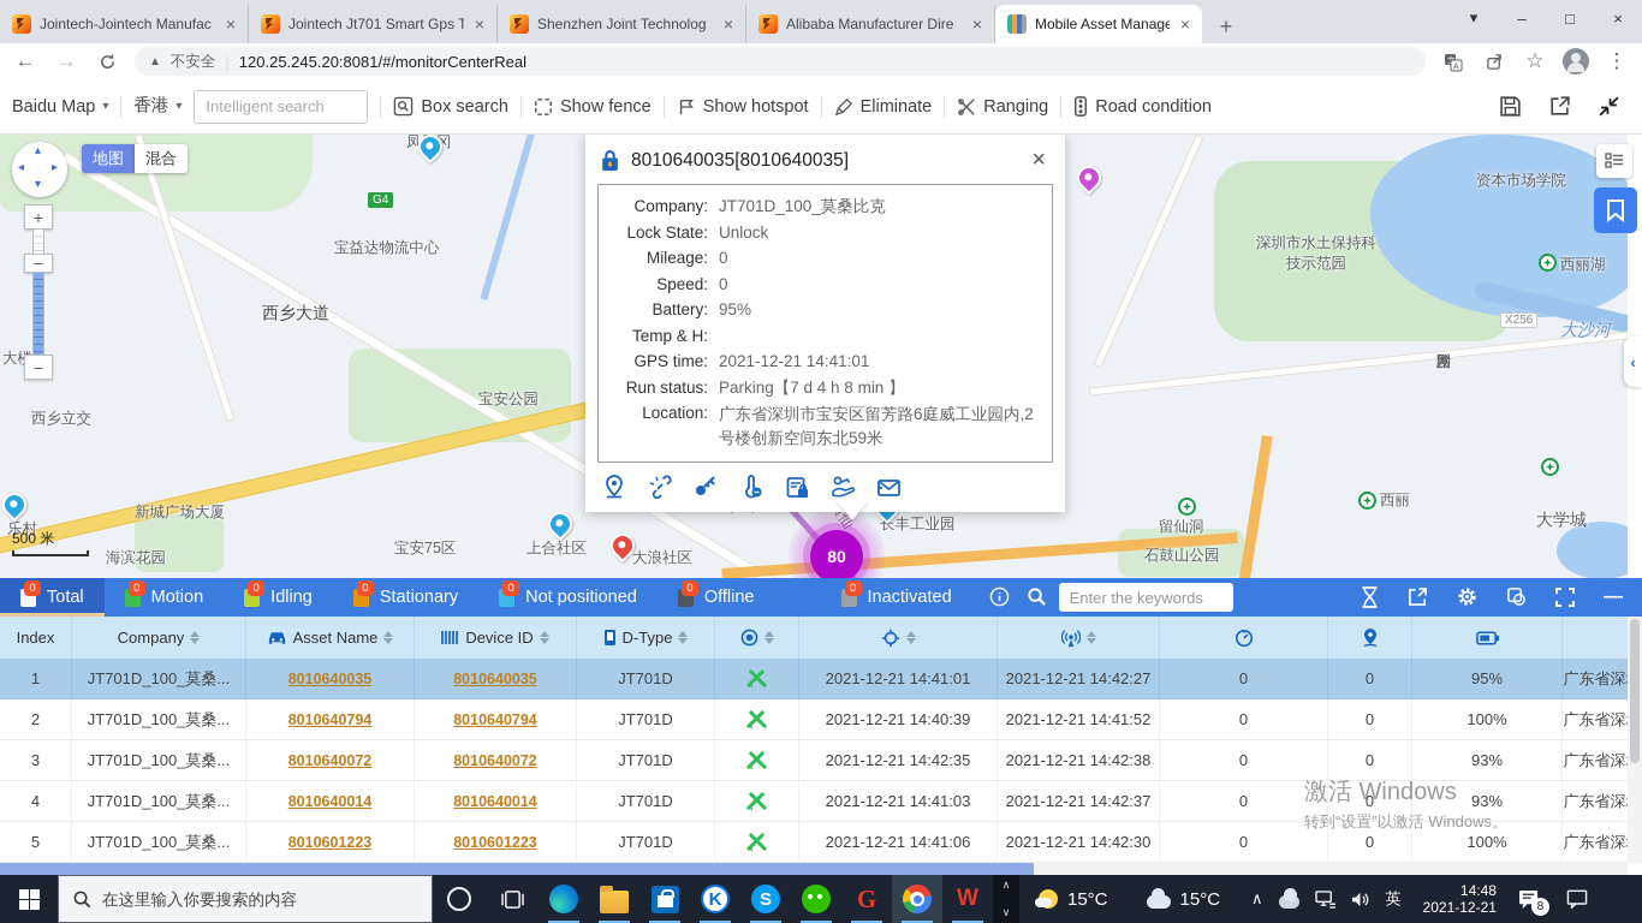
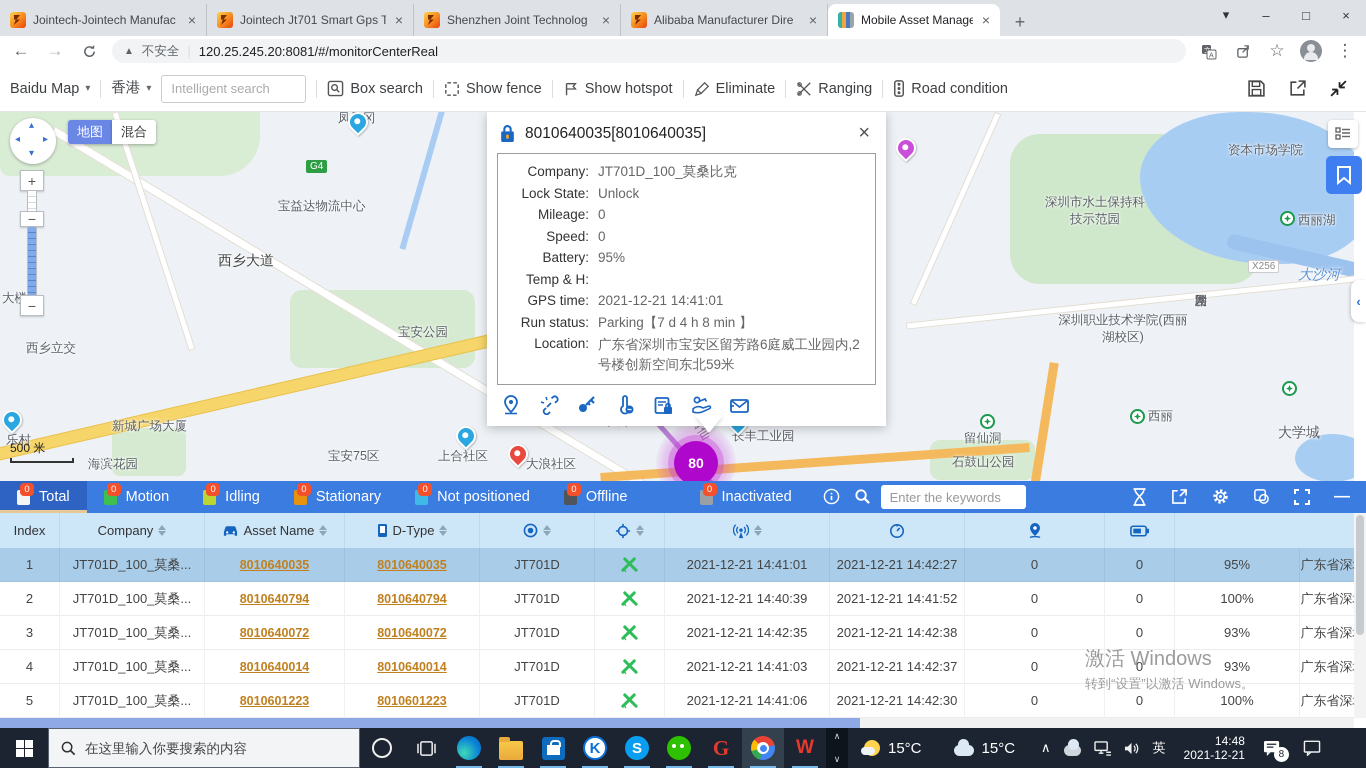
  Jointech-Jointech Manufac
  ×
  Jointech Jt701 Smart Gps T
  ×
  Shenzhen Joint Technolog
  ×
  Alibaba Manufacturer Dire
  ×
  Mobile Asset Manage
  ×
  +
  ▾
  –
  □
  ×
  ←
  →
  ▲
  不安全
  120.25.245.20:8081/#/monitorCenterReal
  ☆
  ⋮
  Baidu Map
  ▾
  香港
  ▾
  Intelligent search
  Box search
  Show fence
  Show hotspot
  Eliminate
  Ranging
  Road condition
  宝益达物流中心
  西乡大道
  宝安公园
  宝安75区
  西乡立交
  乐村
  新城广场大厦
  海滨花园
  上合社区
  大浪社区
  长丰工业园
  资本市场学院
  深圳市水土保持科技示范园
  西丽湖
  大沙河
+ 深圳职业技术学院(西丽湖校区)
  留仙洞
  西丽
  石鼓山公园
  大学城
  G4
  X256
  80
  ▴
  ▾
  ◂
  ▸
  +
  −
  −
  地图
  混合
  500 米
  ‹
  8010640035[8010640035]
  ×
  Company:
  JT701D_100_莫桑比克
  Lock State:
  Unlock
  Mileage:
  0
  Speed:
  0
  Battery:
  95%
  Temp & H:
  GPS time:
  2021-12-21 14:41:01
  Run status:
  Parking【7 d 4 h 8 min 】
  Location:
  广东省深圳市宝安区留芳路6庭威工业园内,2号楼创新空间东北59米
  0
  Total
  0
  Motion
  0
  Idling
  0
  Stationary
  0
  Not positioned
  0
  Offline
  0
  Inactivated
  Enter the keywords
  —
  Index
  Company
  Asset Name
- Device ID
  D-Type
  1
  JT701D_100_莫桑...
  8010640035
  8010640035
  JT701D
  2021-12-21 14:41:01
  2021-12-21 14:42:27
  0
  0
  95%
  广东省深
  2
  JT701D_100_莫桑...
  8010640794
  8010640794
  JT701D
  2021-12-21 14:40:39
  2021-12-21 14:41:52
  0
  0
  100%
  广东省深
  3
  JT701D_100_莫桑...
  8010640072
  8010640072
  JT701D
  2021-12-21 14:42:35
  2021-12-21 14:42:38
  0
  0
  93%
  广东省深
  4
  JT701D_100_莫桑...
  8010640014
  8010640014
  JT701D
  2021-12-21 14:41:03
  2021-12-21 14:42:37
  0
  0
  93%
  广东省深
  5
  JT701D_100_莫桑...
  8010601223
  8010601223
  JT701D
  2021-12-21 14:41:06
  2021-12-21 14:42:30
  0
  0
  100%
  广东省深
  激活 Windows
  转到“设置”以激活 Windows。
  在这里输入你要搜索的内容
  K
  S
  G
  W
  ∧
  ∨
  15°C
  15°C
  ∧
  英
  14:48
  2021-12-21
  8
